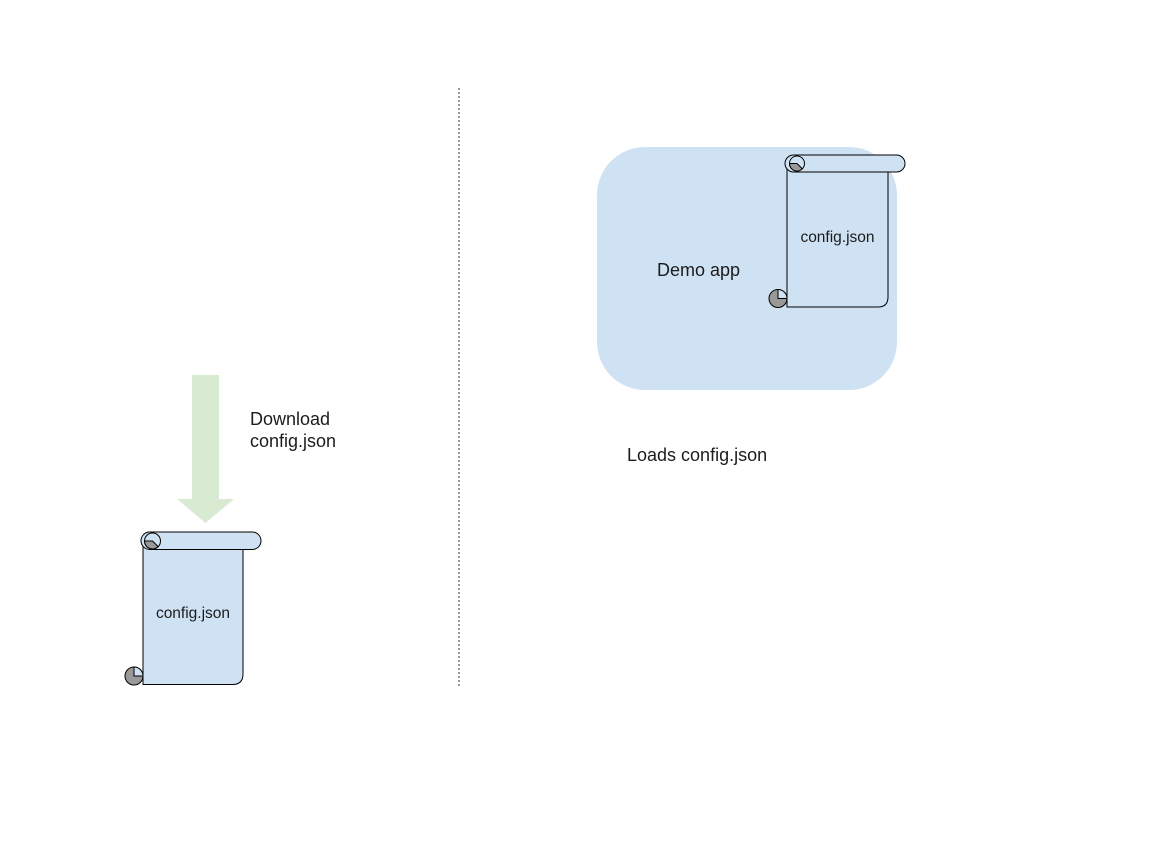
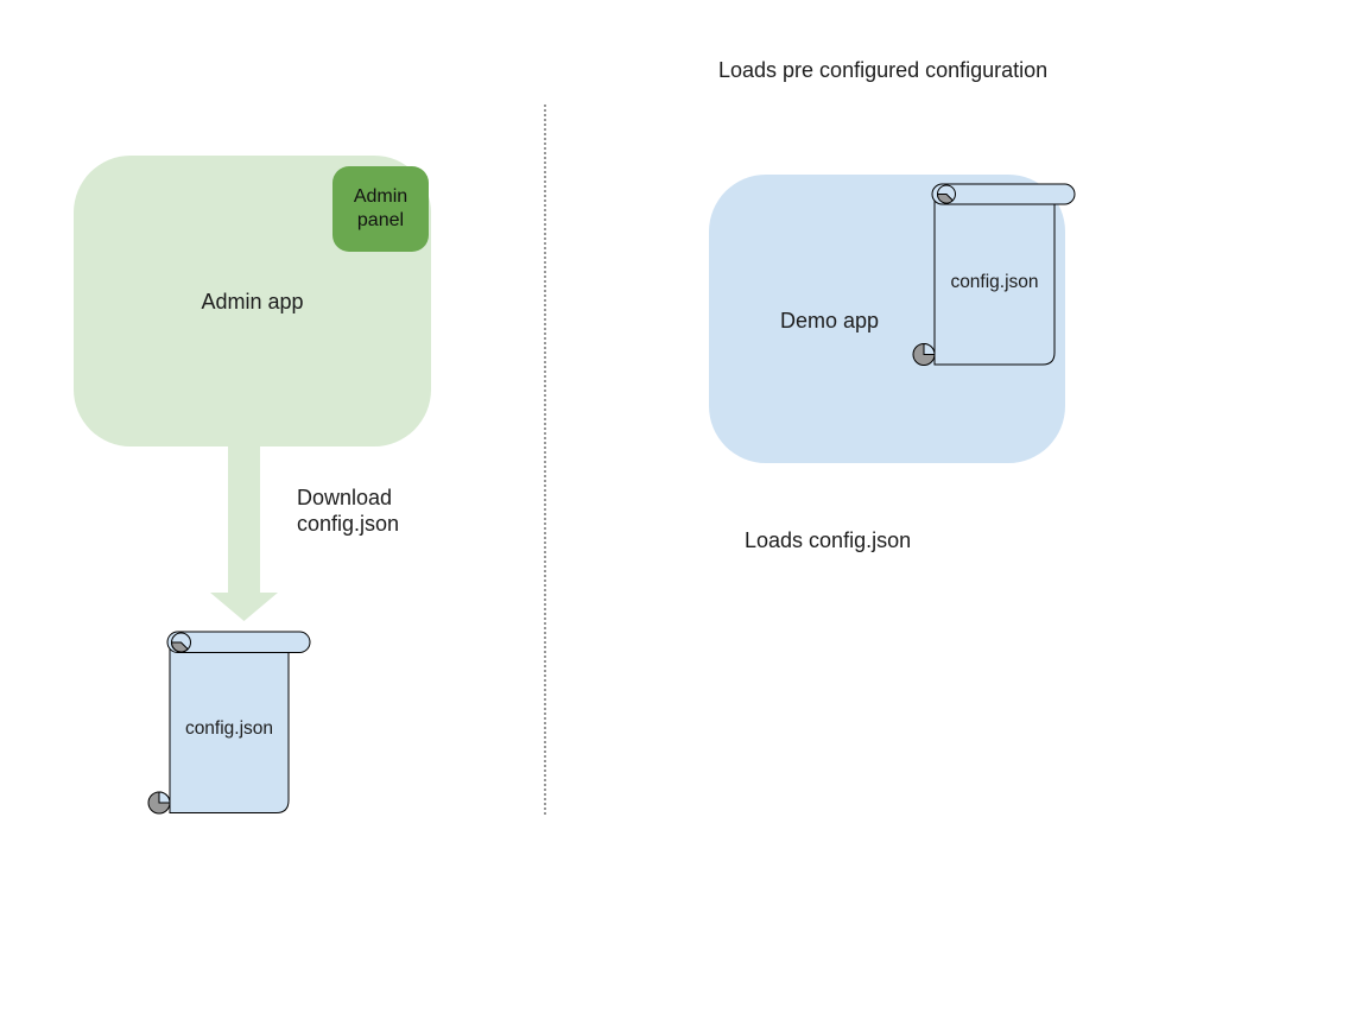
+ Loads pre configured configuration
+ Admin app
+ Admin
+ panel
  Download
  config.json
  config.json
  Demo app
  config.json
  Loads config.json
